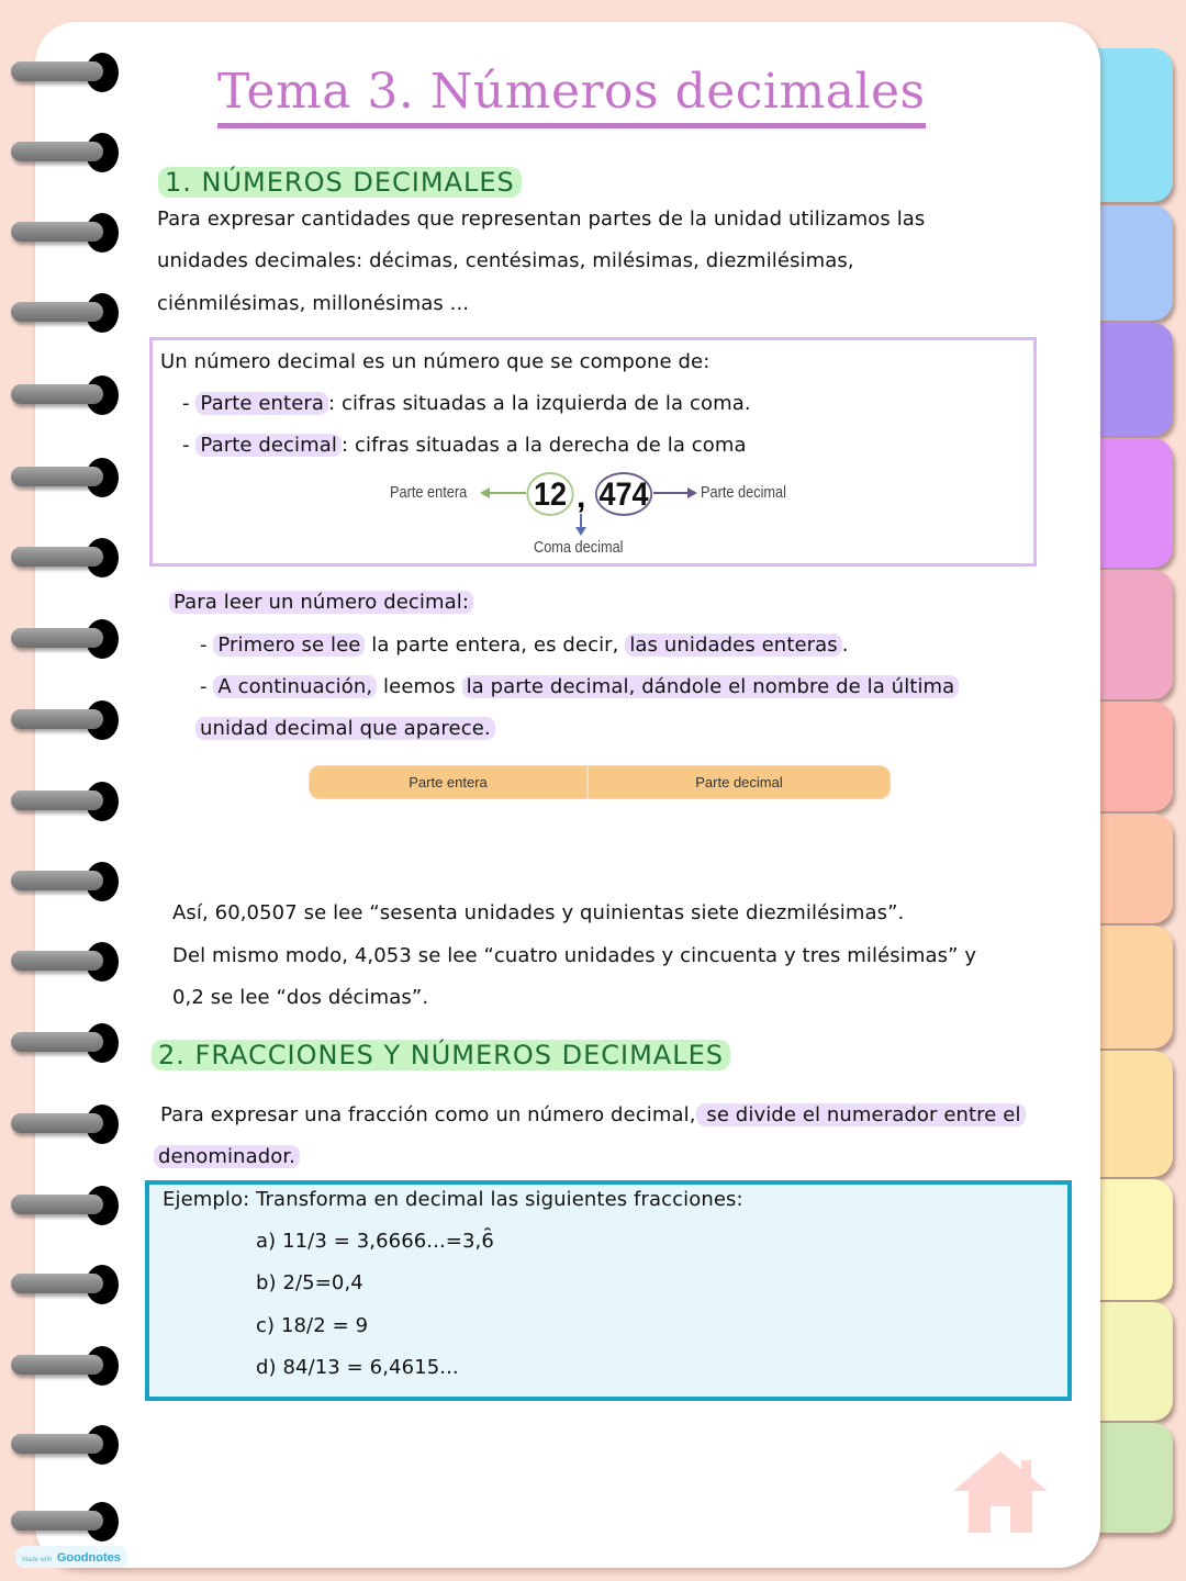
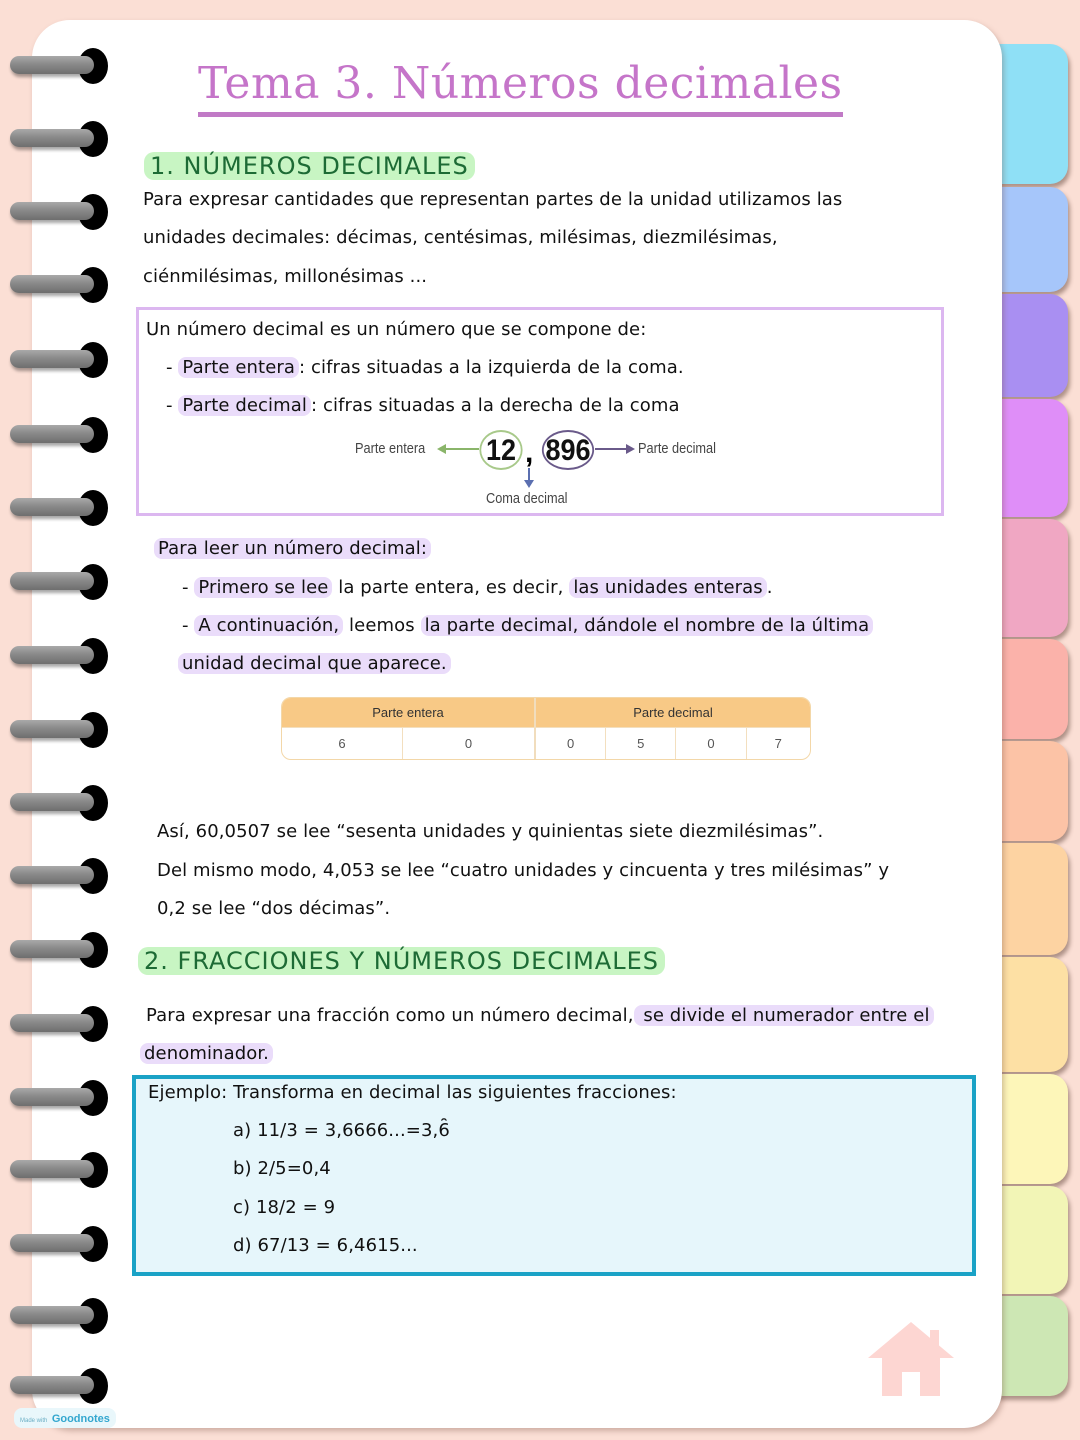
  Tema 3. Números decimales
  1. NÚMEROS DECIMALES
  Para expresar cantidades que representan partes de la unidad utilizamos las
  unidades decimales: décimas, centésimas, milésimas, diezmilésimas,
  ciénmilésimas, millonésimas ...
  Un número decimal es un número que se compone de:
  - Parte entera : cifras situadas a la izquierda de la coma.
  - Parte decimal : cifras situadas a la derecha de la coma
  Parte entera
  12
  ,
- 474
+ 896
  Parte decimal
  Coma decimal
  Para leer un número decimal:
  - Primero se lee la parte entera, es decir, las unidades enteras .
  - A continuación, leemos la parte decimal, dándole el nombre de la última
  unidad decimal que aparece.
  Parte entera	Parte decimal
+ 6	0	0	5	0	7
  Así, 60,0507 se lee “sesenta unidades y quinientas siete diezmilésimas”.
  Del mismo modo, 4,053 se lee “cuatro unidades y cincuenta y tres milésimas” y
  0,2 se lee “dos décimas”.
  2. FRACCIONES Y NÚMEROS DECIMALES
  Para expresar una fracción como un número decimal, se divide el numerador entre el
  denominador.
  Ejemplo: Transforma en decimal las siguientes fracciones:
  a) 11/3 = 3,6666...=3,6̑
  b) 2/5=0,4
  c) 18/2 = 9
- d) 84/13 = 6,4615...
+ d) 67/13 = 6,4615...
